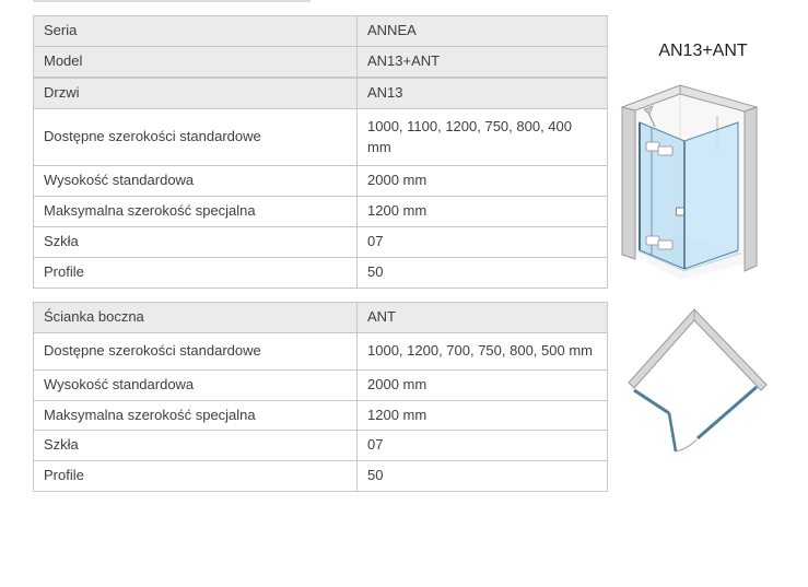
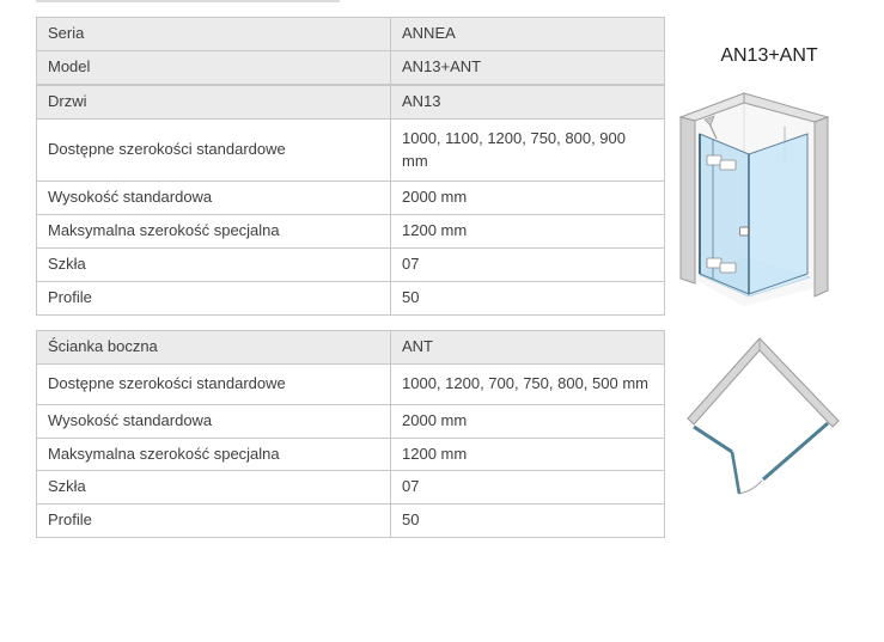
  Seria	ANNEA
  Model	AN13+ANT
  Drzwi	AN13
- Dostępne szerokości standardowe	1000, 1100, 1200, 750, 800, 400 mm
+ Dostępne szerokości standardowe	1000, 1100, 1200, 750, 800, 900 mm
  Wysokość standardowa	2000 mm
  Maksymalna szerokość specjalna	1200 mm
  Szkła	07
  Profile	50
  Ścianka boczna	ANT
  Dostępne szerokości standardowe	1000, 1200, 700, 750, 800, 500 mm
  Wysokość standardowa	2000 mm
  Maksymalna szerokość specjalna	1200 mm
  Szkła	07
  Profile	50
  AN13+ANT
